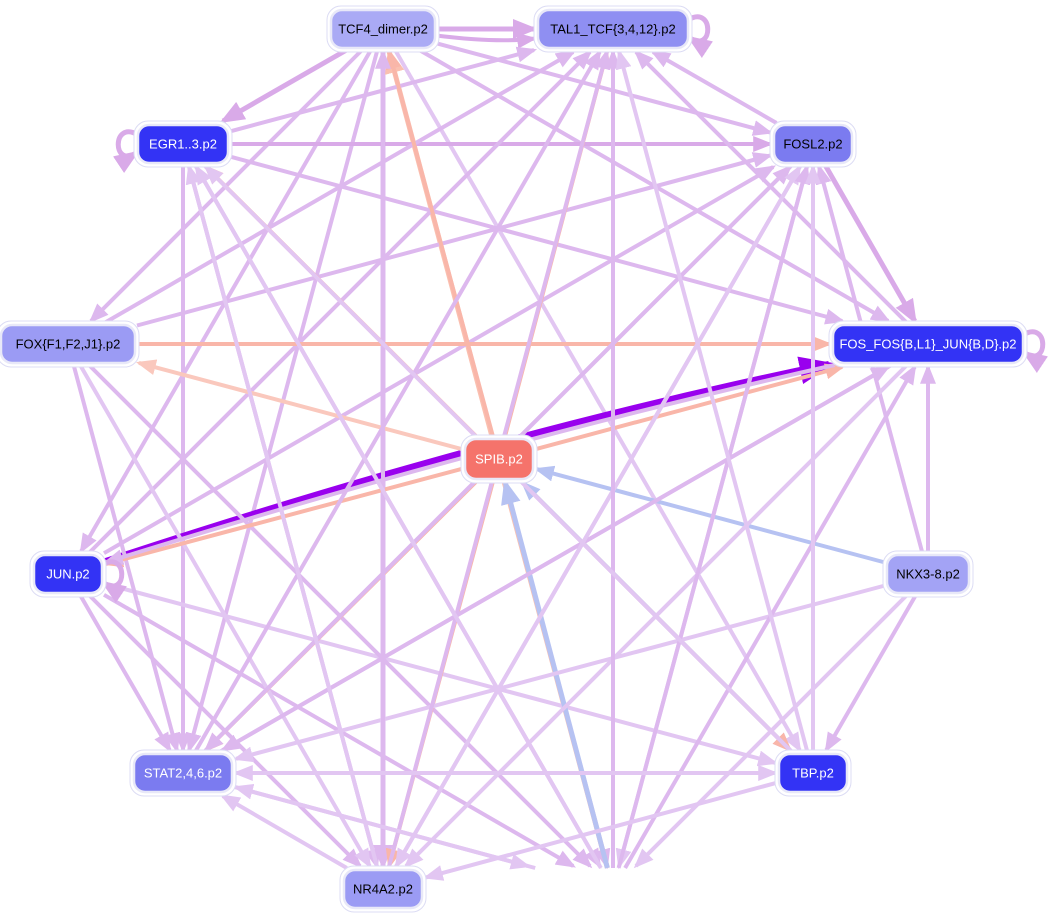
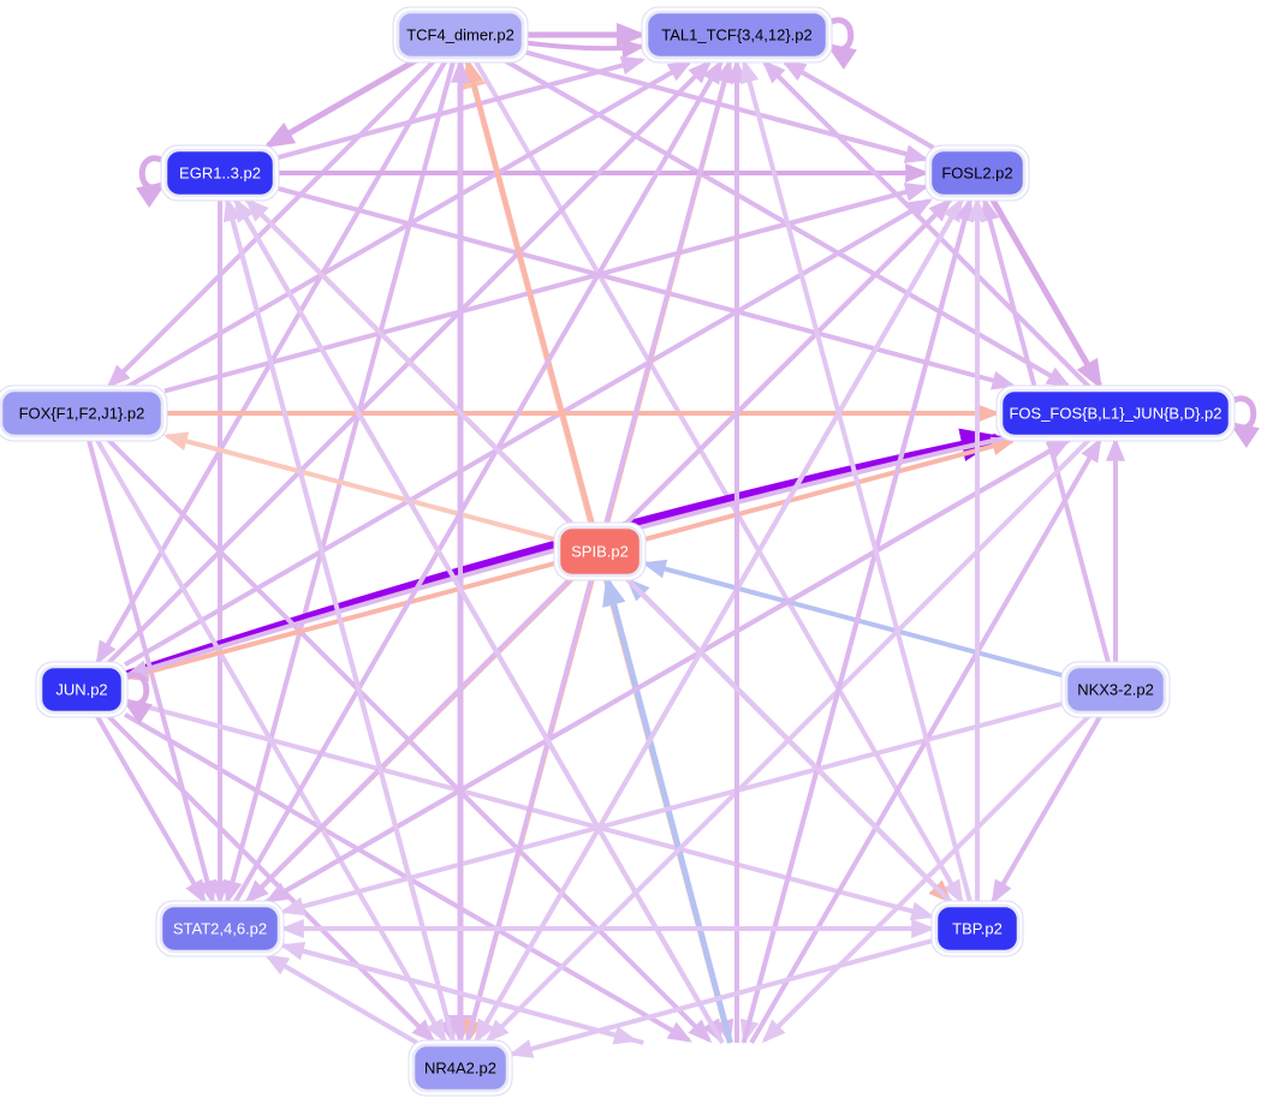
  TCF4_dimer.p2
  TAL1_TCF{3,4,12}.p2
  EGR1..3.p2
  FOSL2.p2
  FOX{F1,F2,J1}.p2
  FOS_FOS{B,L1}_JUN{B,D}.p2
  SPIB.p2
  JUN.p2
- NKX3-8.p2
+ NKX3-2.p2
  STAT2,4,6.p2
  TBP.p2
  NR4A2.p2
